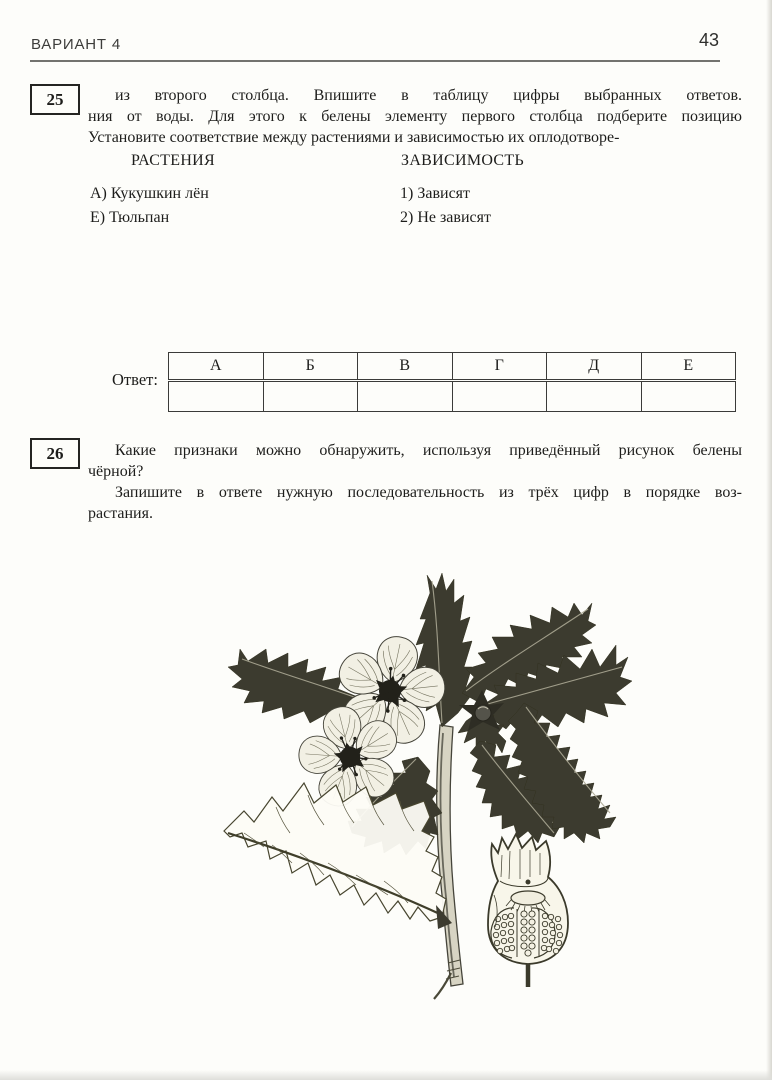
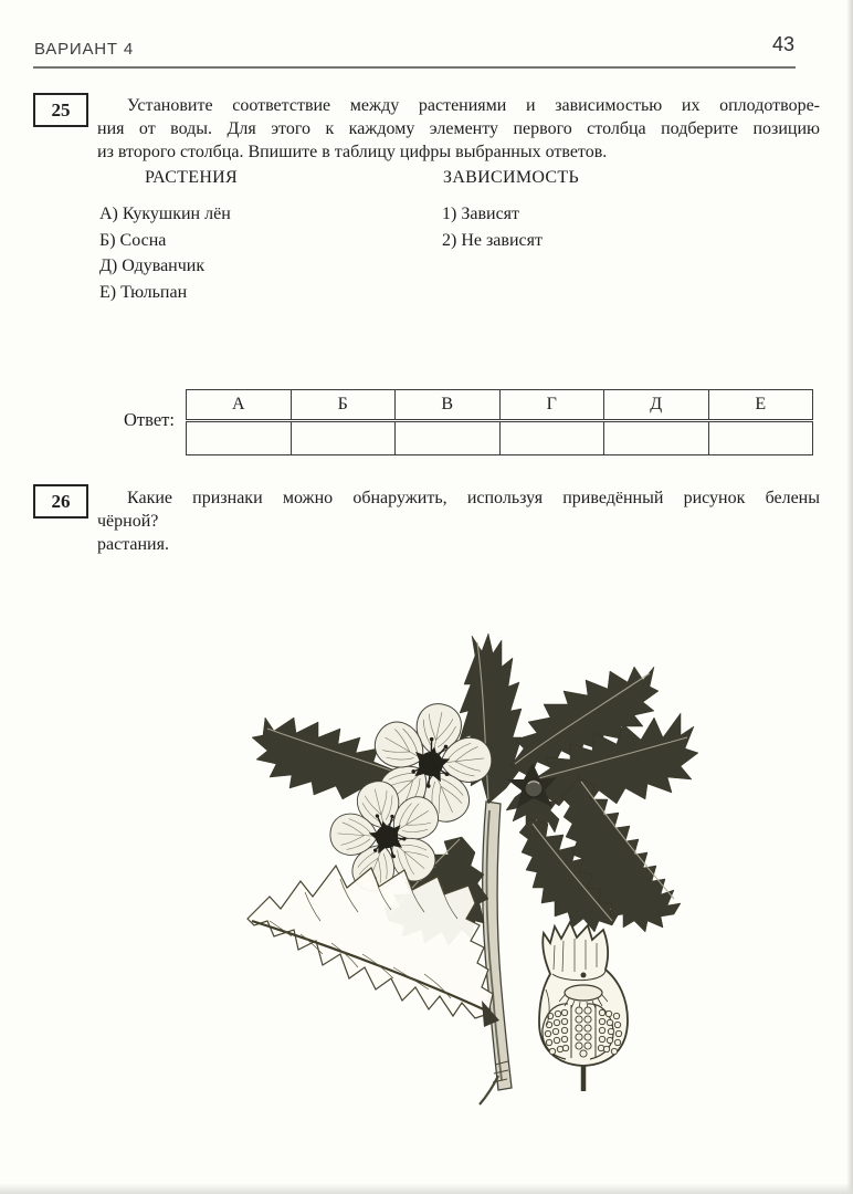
  ВАРИАНТ 4
  43
  25
- из второго столбца. Впишите в таблицу цифры выбранных ответов.
+ Установите соответствие между растениями и зависимостью их оплодотворе-
- ния от воды. Для этого к белены элементу первого столбца подберите позицию
+ ния от воды. Для этого к каждому элементу первого столбца подберите позицию
- Установите соответствие между растениями и зависимостью их оплодотворе-
+ из второго столбца. Впишите в таблицу цифры выбранных ответов.
  РАСТЕНИЯ
  ЗАВИСИМОСТЬ
  А) Кукушкин лён
+ Б) Сосна
+ Д) Одуванчик
  Е) Тюльпан
  1) Зависят
  2) Не зависят
  Ответ:
  А	Б	В	Г	Д	Е
  26
  Какие признаки можно обнаружить, используя приведённый рисунок белены
  чёрной?
- Запишите в ответе нужную последовательность из трёх цифр в порядке воз-
  растания.
